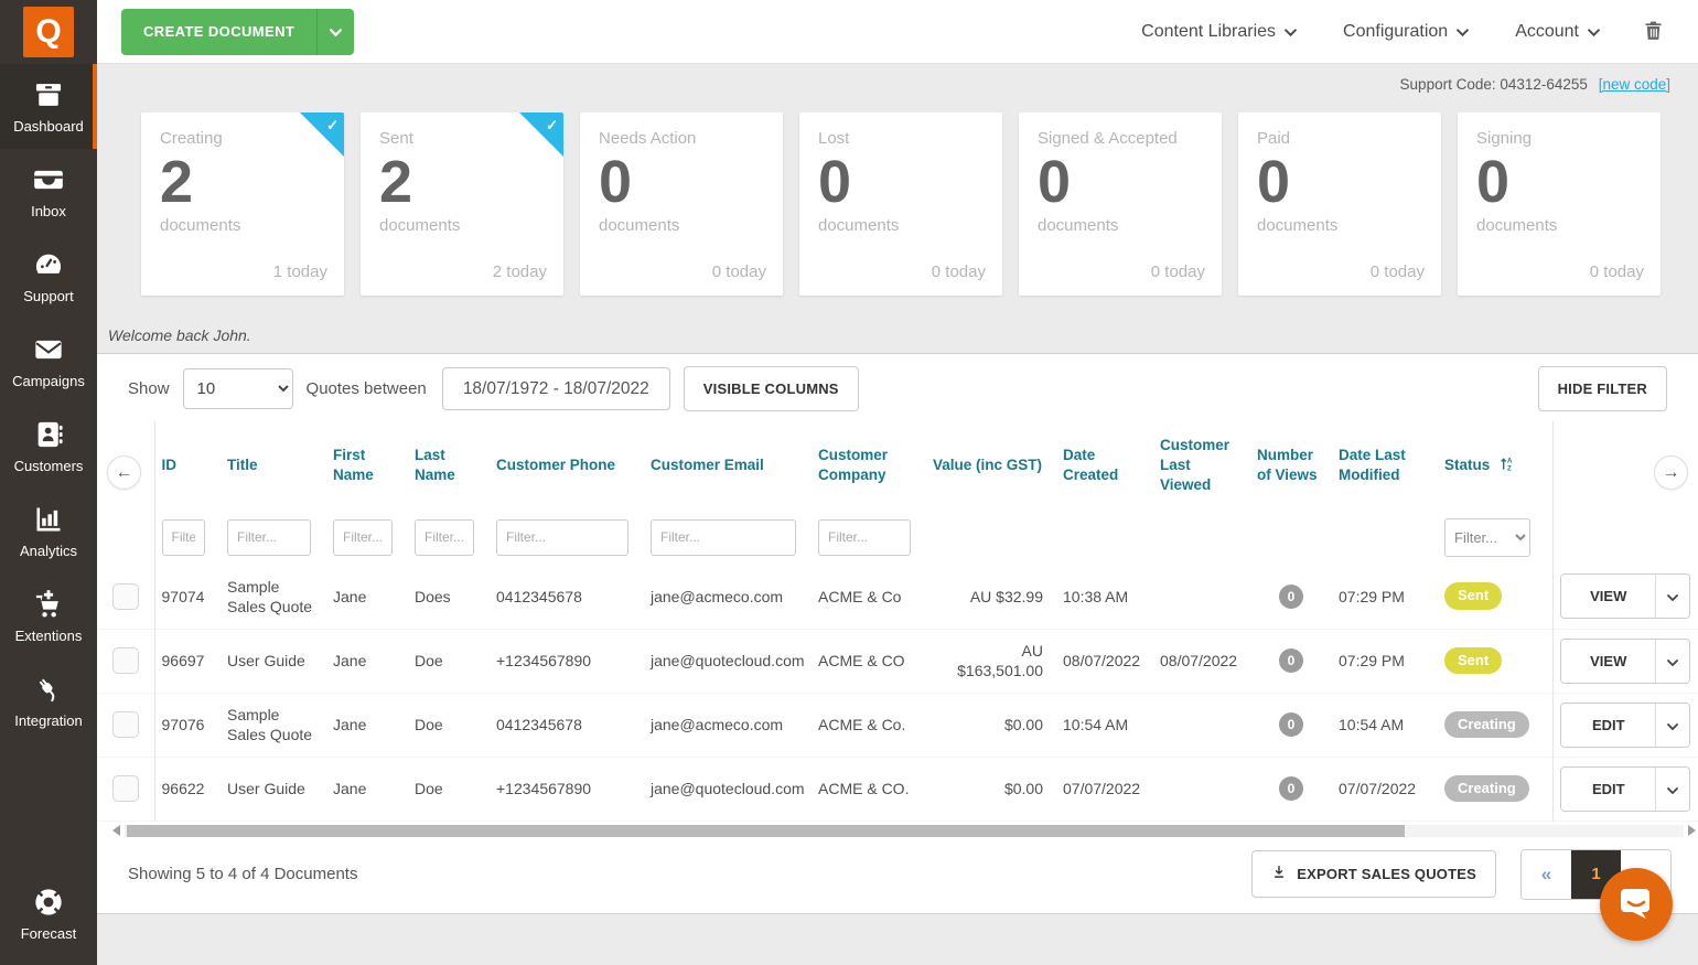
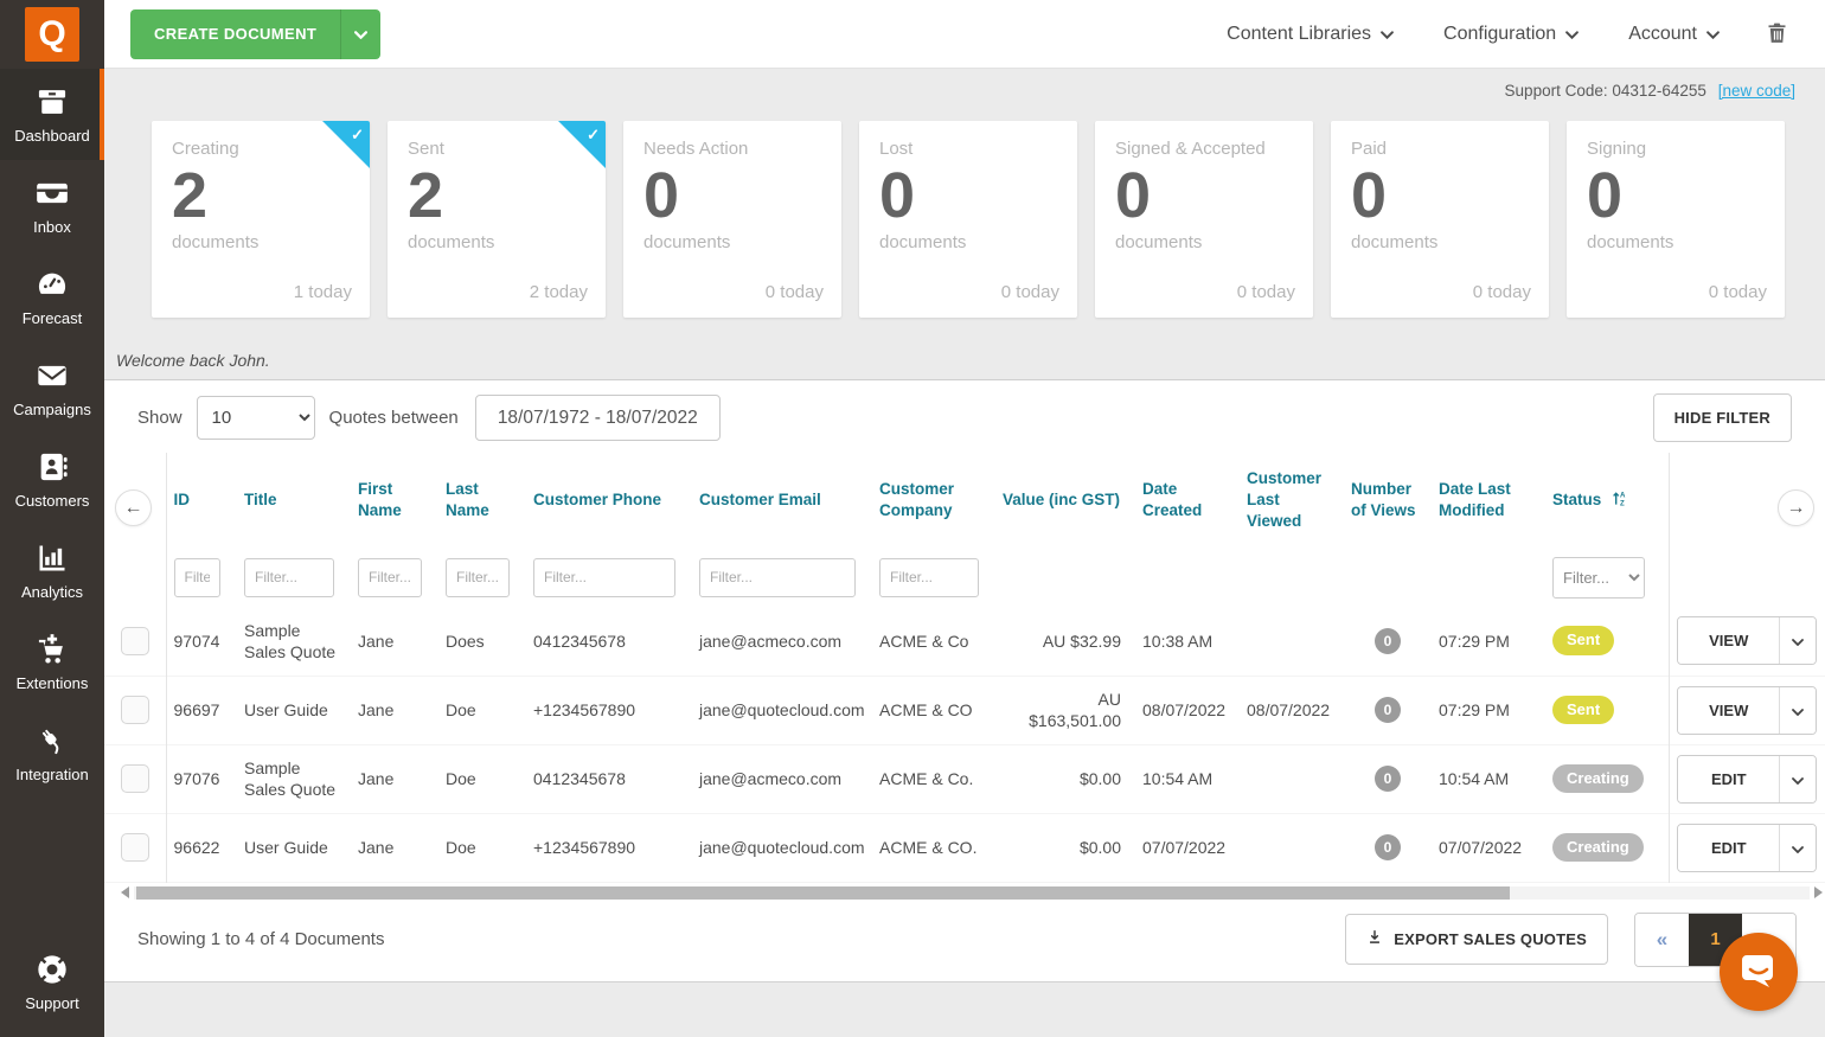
  Q
  Dashboard
  Inbox
- Support
+ Forecast
  Campaigns
  Customers
  Analytics
  Extentions
  Integration
- Forecast
+ Support
  CREATE DOCUMENT
  Content Libraries
  Configuration
  Account
  Support Code: 04312-64255 [new code]
  ✓
  Creating
  2
  documents
  1 today
  ✓
  Sent
  2
  documents
  2 today
  Needs Action
  0
  documents
  0 today
  Lost
  0
  documents
  0 today
  Signed & Accepted
  0
  documents
  0 today
  Paid
  0
  documents
  0 today
  Signing
  0
  documents
  0 today
  Welcome back John.
  Show
  10
  Quotes between
  18/07/1972 - 18/07/2022
- VISIBLE COLUMNS
  HIDE FILTER
  ←
  →
  	ID	Title	First Name	Last Name	Customer Phone	Customer Email	Customer Company	Value (inc GST)	Date Created	Customer Last Viewed	Number of Views	Date Last Modified	Status
  	Filte	Filter...	Filter...	Filter...	Filter...	Filter...	Filter...						Filter...
  	97074	Sample Sales Quote	Jane	Does	0412345678	jane@acmeco.com	ACME & Co	AU $32.99	10:38 AM		0	07:29 PM	Sent	VIEW
  	96697	User Guide	Jane	Doe	+1234567890	jane@quotecloud.com	ACME & CO	AU $163,501.00	08/07/2022	08/07/2022	0	07:29 PM	Sent	VIEW
  	97076	Sample Sales Quote	Jane	Doe	0412345678	jane@acmeco.com	ACME & Co.	$0.00	10:54 AM		0	10:54 AM	Creating	EDIT
  	96622	User Guide	Jane	Doe	+1234567890	jane@quotecloud.com	ACME & CO.	$0.00	07/07/2022		0	07/07/2022	Creating	EDIT
- Showing 5 to 4 of 4 Documents
+ Showing 1 to 4 of 4 Documents
  EXPORT SALES QUOTES
  «
  1
